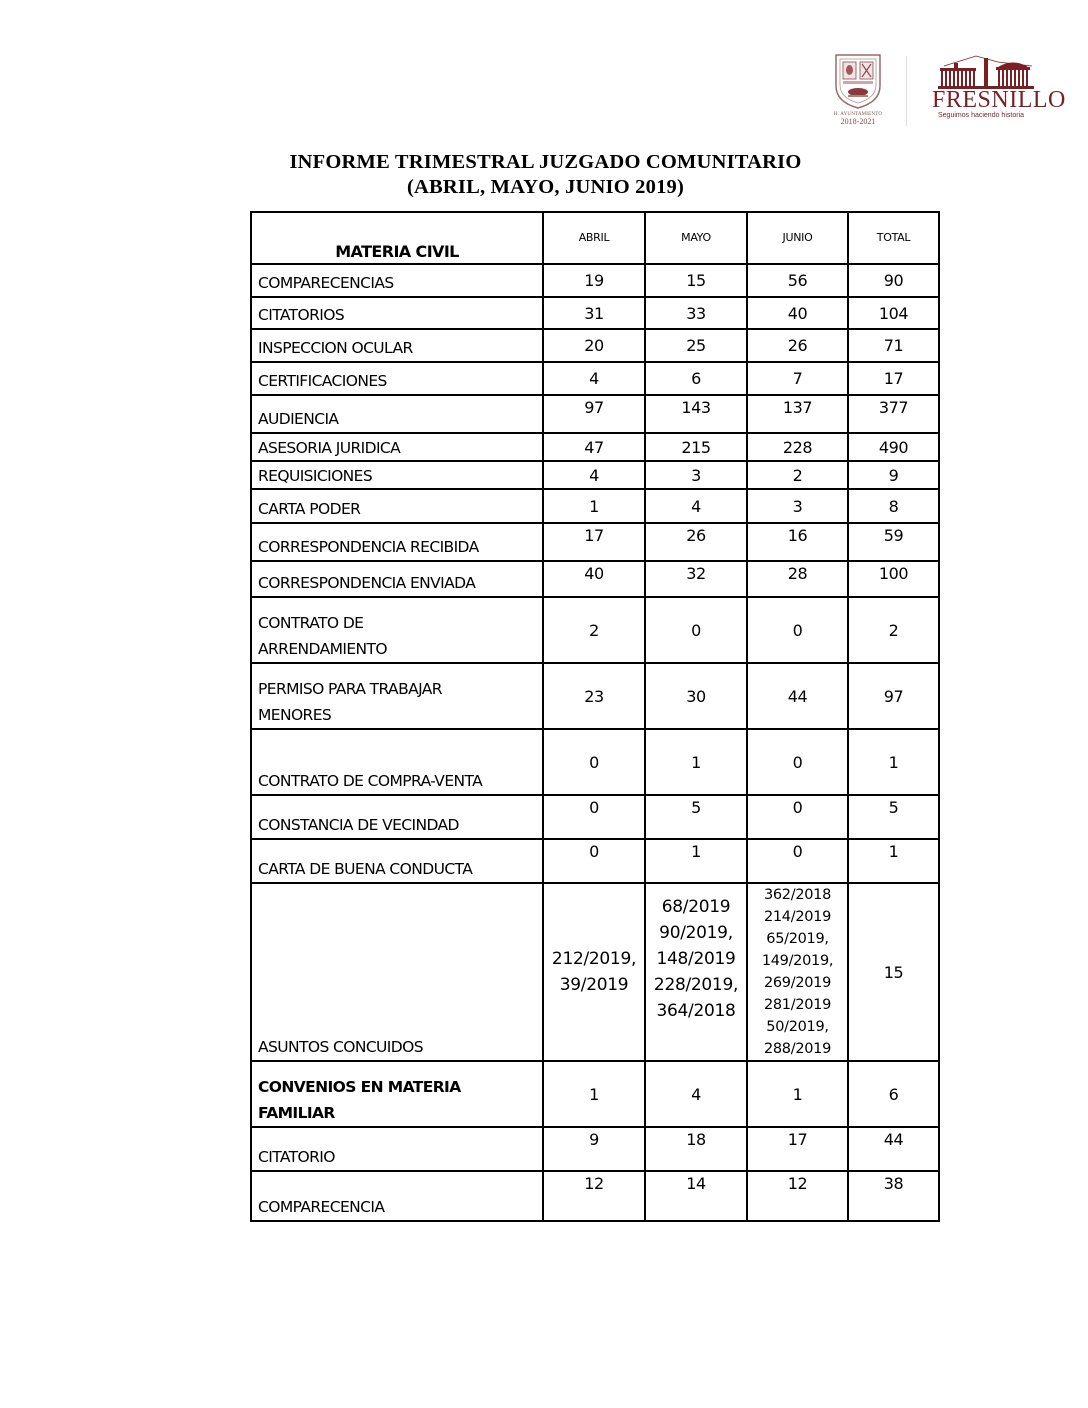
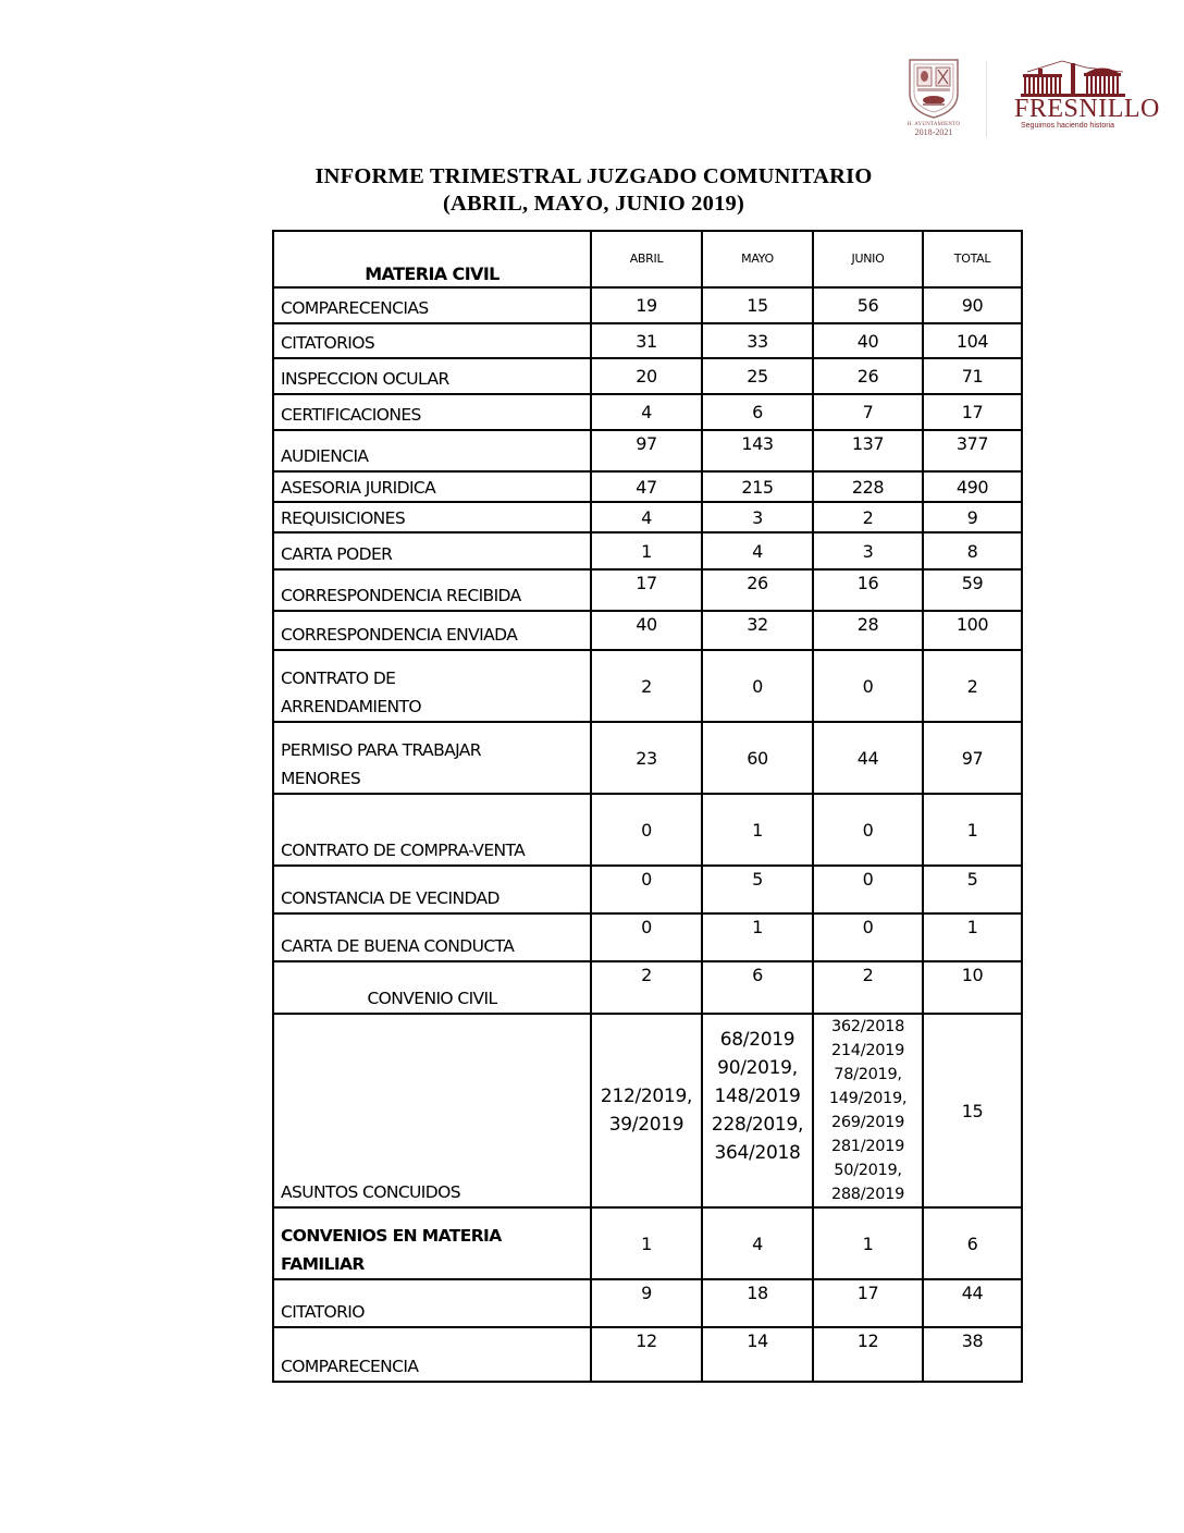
  2018-2021
  FRESNILLO
  INFORME TRIMESTRAL JUZGADO COMUNITARIO
  (ABRIL, MAYO, JUNIO 2019)
  MATERIA CIVIL	ABRIL	MAYO	JUNIO	TOTAL
  COMPARECENCIAS	19	15	56	90
  CITATORIOS	31	33	40	104
  INSPECCION OCULAR	20	25	26	71
  CERTIFICACIONES	4	6	7	17
  AUDIENCIA	97	143	137	377
  ASESORIA JURIDICA	47	215	228	490
  REQUISICIONES	4	3	2	9
  CARTA PODER	1	4	3	8
  CORRESPONDENCIA RECIBIDA	17	26	16	59
  CORRESPONDENCIA ENVIADA	40	32	28	100
  CONTRATO DE ARRENDAMIENTO	2	0	0	2
- PERMISO PARA TRABAJAR MENORES	23	30	44	97
+ PERMISO PARA TRABAJAR MENORES	23	60	44	97
  CONTRATO DE COMPRA-VENTA	0	1	0	1
  CONSTANCIA DE VECINDAD	0	5	0	5
  CARTA DE BUENA CONDUCTA	0	1	0	1
+ CONVENIO CIVIL	2	6	2	10
- ASUNTOS CONCUIDOS	212/2019, 39/2019	68/2019 90/2019, 148/2019 228/2019, 364/2018	362/2018 214/2019 65/2019, 149/2019, 269/2019 281/2019 50/2019, 288/2019	15
+ ASUNTOS CONCUIDOS	212/2019, 39/2019	68/2019 90/2019, 148/2019 228/2019, 364/2018	362/2018 214/2019 78/2019, 149/2019, 269/2019 281/2019 50/2019, 288/2019	15
  CONVENIOS EN MATERIA FAMILIAR	1	4	1	6
  CITATORIO	9	18	17	44
  COMPARECENCIA	12	14	12	38
